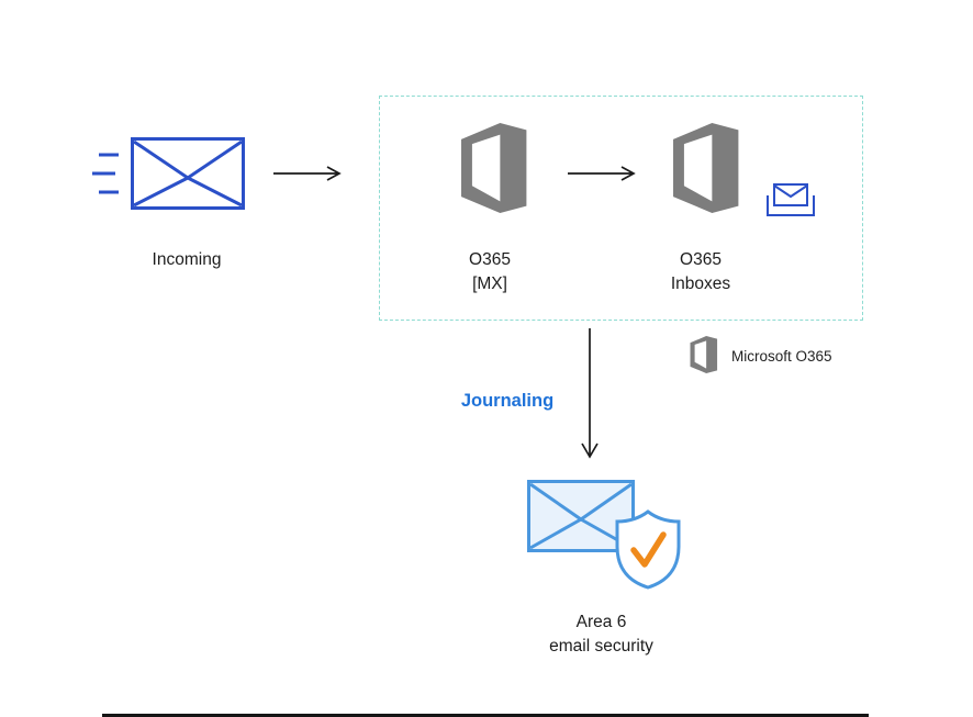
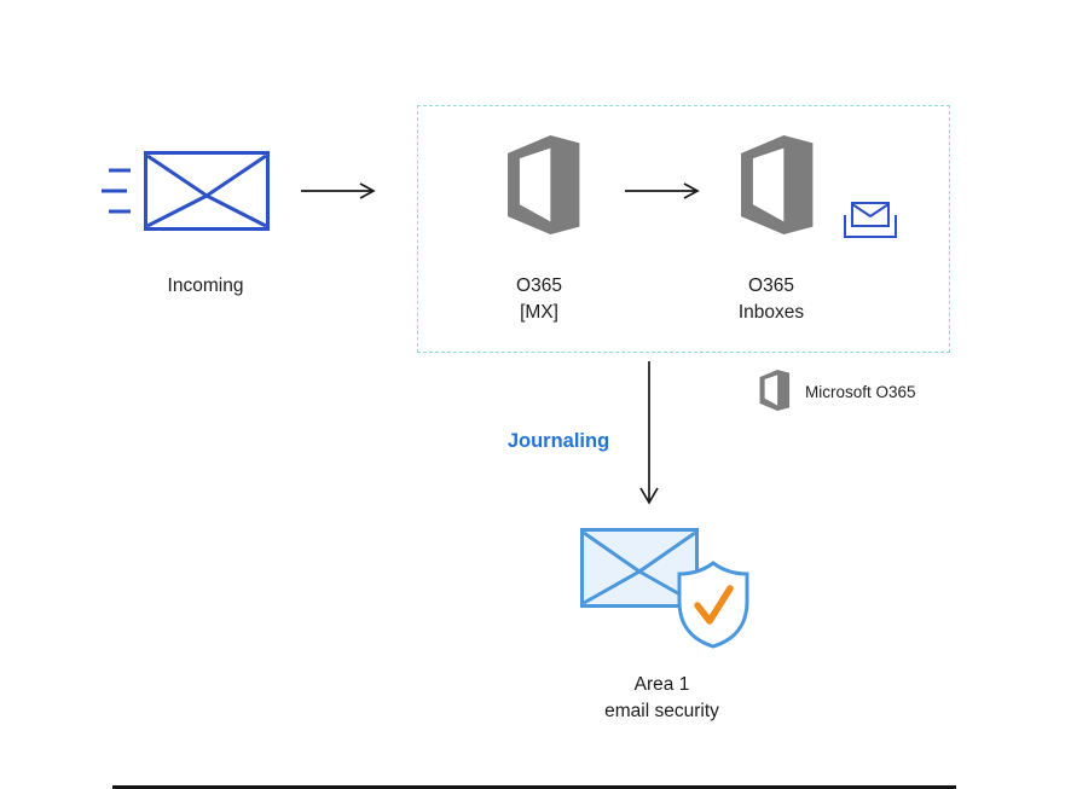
  Incoming
  O365
  [MX]
  O365
  Inboxes
  Microsoft O365
  Journaling
- Area 6
+ Area 1
  email security
